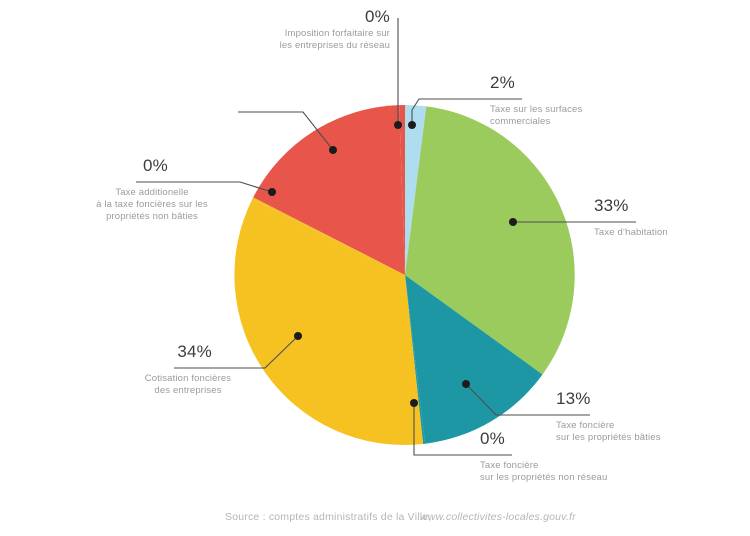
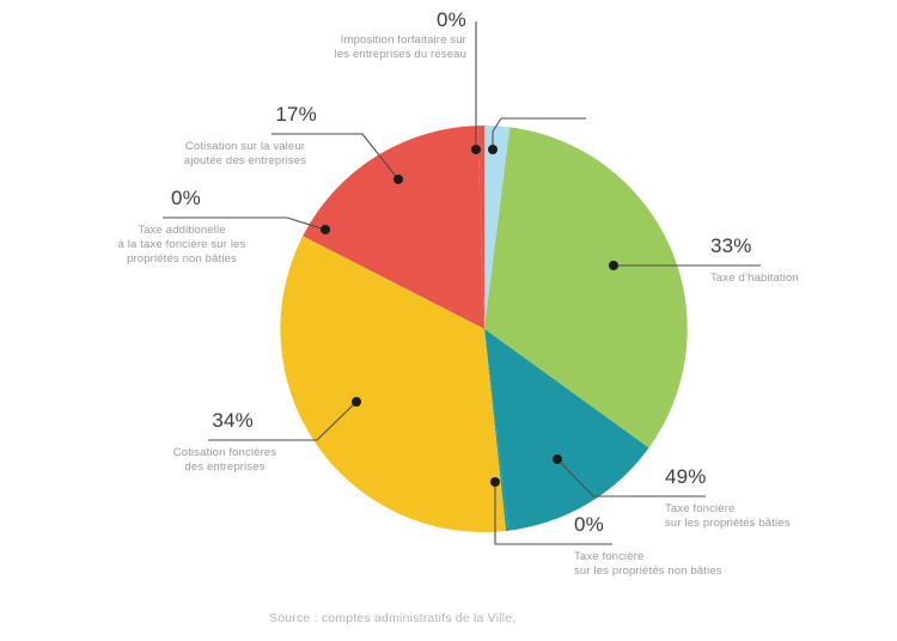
  0%
  Imposition forfaitaire sur
  les entreprises du réseau
- 2%
- Taxe sur les surfaces
- commerciales
  33%
  Taxe d’habitation
- 13%
+ 49%
  Taxe foncière
  sur les propriétés bâties
  0%
  Taxe foncière
- sur les propriétés non réseau
+ sur les propriétés non bâties
  34%
  Cotisation foncières
  des entreprises
  0%
  Taxe additionelle
- à la taxe foncières sur les
+ à la taxe foncière sur les
  propriétés non bâties
+ 17%
+ Cotisation sur la valeur
+ ajoutée des entreprises
  Source : comptes administratifs de la Ville,
- www.collectivites-locales.gouv.fr
